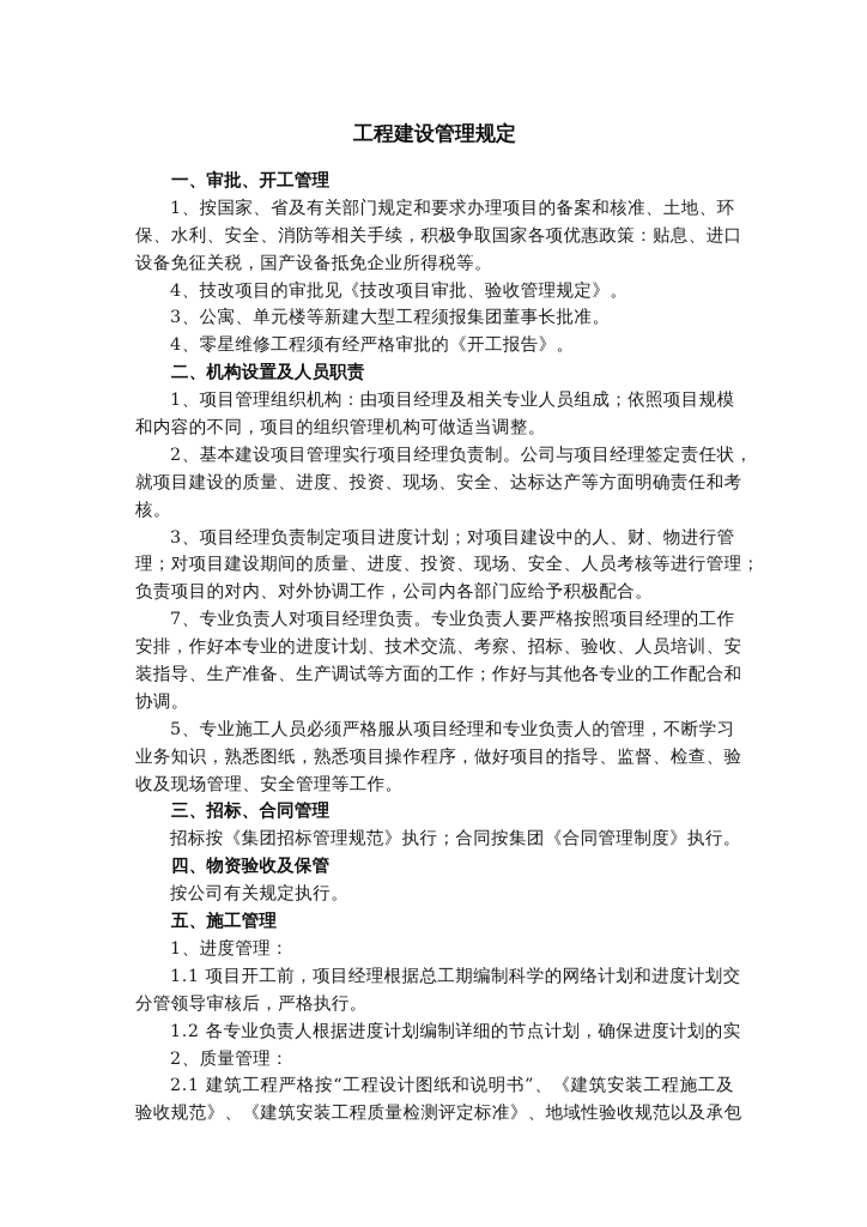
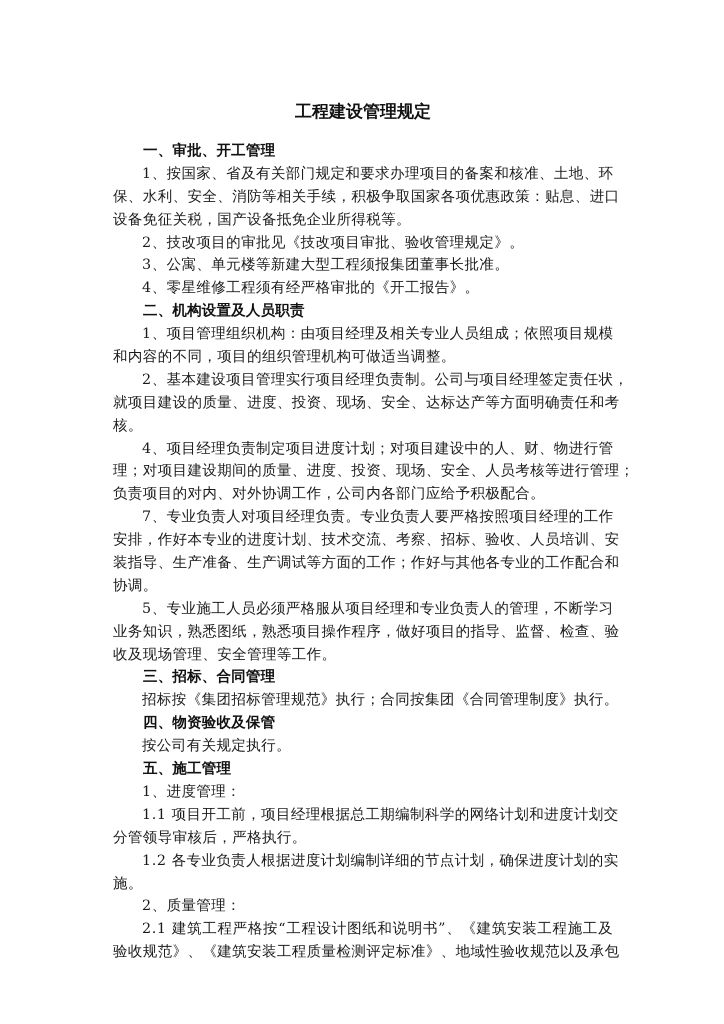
  工程建设管理规定
  一、审批、开工管理
  1、按国家、省及有关部门规定和要求办理项目的备案和核准、土地、环
  保、水利、安全、消防等相关手续，积极争取国家各项优惠政策：贴息、进口
  设备免征关税，国产设备抵免企业所得税等。
- 4、技改项目的审批见《技改项目审批、验收管理规定》。
+ 2、技改项目的审批见《技改项目审批、验收管理规定》。
  3、公寓、单元楼等新建大型工程须报集团董事长批准。
  4、零星维修工程须有经严格审批的《开工报告》。
  二、机构设置及人员职责
  1、项目管理组织机构：由项目经理及相关专业人员组成；依照项目规模
  和内容的不同，项目的组织管理机构可做适当调整。
  2、基本建设项目管理实行项目经理负责制。公司与项目经理签定责任状，
  就项目建设的质量、进度、投资、现场、安全、达标达产等方面明确责任和考
  核。
- 3、项目经理负责制定项目进度计划；对项目建设中的人、财、物进行管
+ 4、项目经理负责制定项目进度计划；对项目建设中的人、财、物进行管
  理；对项目建设期间的质量、进度、投资、现场、安全、人员考核等进行管理；
  负责项目的对内、对外协调工作，公司内各部门应给予积极配合。
  7、专业负责人对项目经理负责。专业负责人要严格按照项目经理的工作
  安排，作好本专业的进度计划、技术交流、考察、招标、验收、人员培训、安
  装指导、生产准备、生产调试等方面的工作；作好与其他各专业的工作配合和
  协调。
  5、专业施工人员必须严格服从项目经理和专业负责人的管理，不断学习
  业务知识，熟悉图纸，熟悉项目操作程序，做好项目的指导、监督、检查、验
  收及现场管理、安全管理等工作。
  三、招标、合同管理
  招标按《集团招标管理规范》执行；合同按集团《合同管理制度》执行。
  四、物资验收及保管
  按公司有关规定执行。
  五、施工管理
  1、进度管理：
  1.1 项目开工前，项目经理根据总工期编制科学的网络计划和进度计划交
  分管领导审核后，严格执行。
  1.2 各专业负责人根据进度计划编制详细的节点计划，确保进度计划的实
+ 施。
  2、质量管理：
  2.1 建筑工程严格按“工程设计图纸和说明书”、《建筑安装工程施工及
  验收规范》、《建筑安装工程质量检测评定标准》、地域性验收规范以及承包
